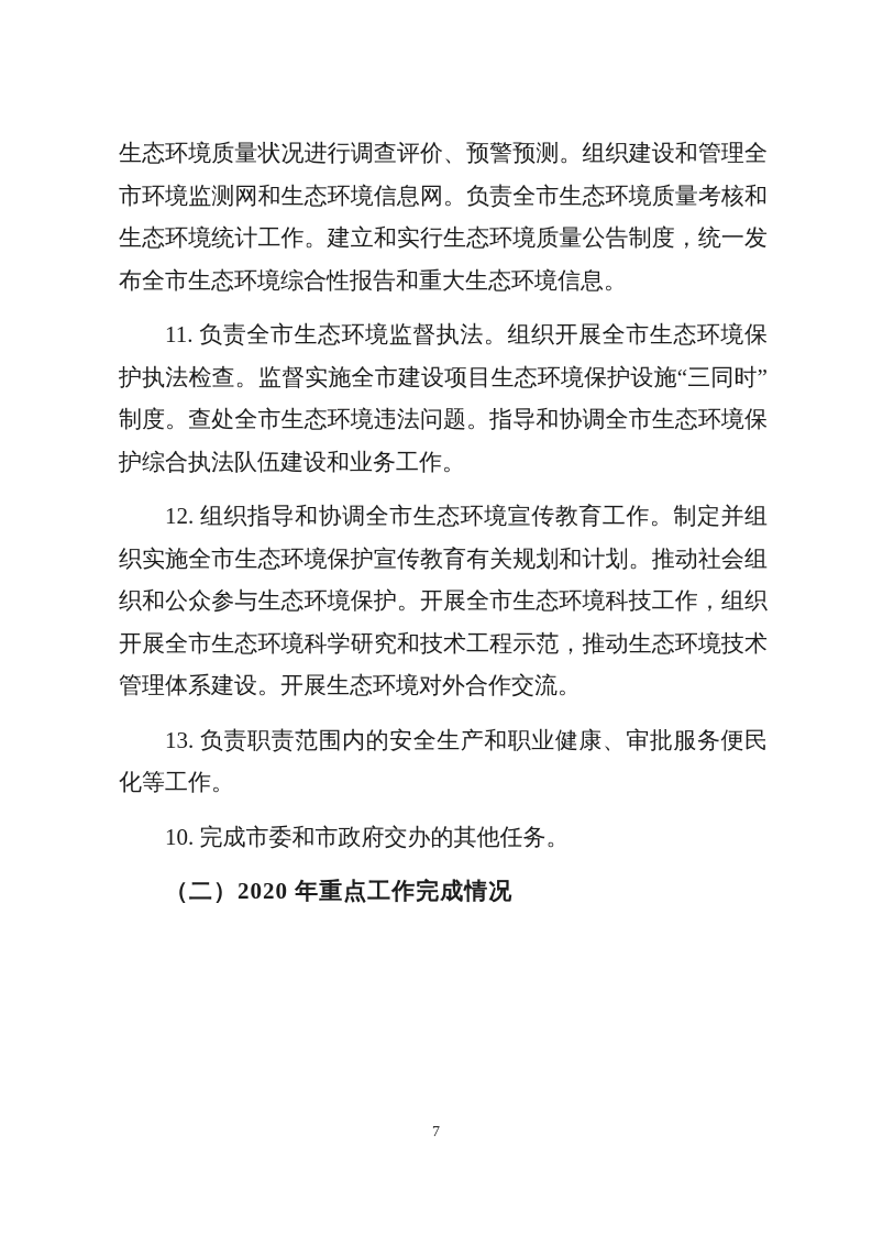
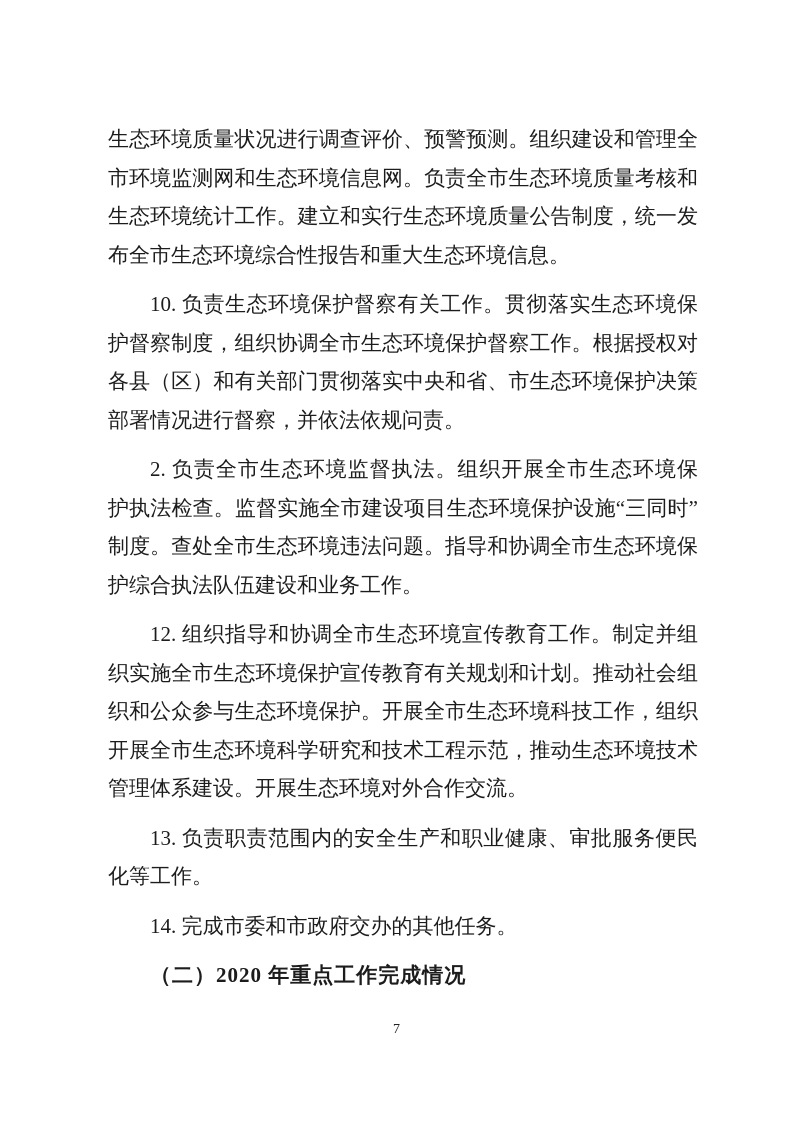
  生态环境质量状况进行调查评价、预警预测。组织建设和管理全
  市环境监测网和生态环境信息网。负责全市生态环境质量考核和
  生态环境统计工作。建立和实行生态环境质量公告制度，统一发
  布全市生态环境综合性报告和重大生态环境信息。
+ 10. 负责生态环境保护督察有关工作。贯彻落实生态环境保
+ 护督察制度，组织协调全市生态环境保护督察工作。根据授权对
+ 各县（区）和有关部门贯彻落实中央和省、市生态环境保护决策
+ 部署情况进行督察，并依法依规问责。
- 11. 负责全市生态环境监督执法。组织开展全市生态环境保
+ 2. 负责全市生态环境监督执法。组织开展全市生态环境保
  护执法检查。监督实施全市建设项目生态环境保护设施“三同时”
  制度。查处全市生态环境违法问题。指导和协调全市生态环境保
  护综合执法队伍建设和业务工作。
  12. 组织指导和协调全市生态环境宣传教育工作。制定并组
  织实施全市生态环境保护宣传教育有关规划和计划。推动社会组
  织和公众参与生态环境保护。开展全市生态环境科技工作，组织
  开展全市生态环境科学研究和技术工程示范，推动生态环境技术
  管理体系建设。开展生态环境对外合作交流。
  13. 负责职责范围内的安全生产和职业健康、审批服务便民
  化等工作。
- 10. 完成市委和市政府交办的其他任务。
+ 14. 完成市委和市政府交办的其他任务。
  （二）2020 年重点工作完成情况
  7
